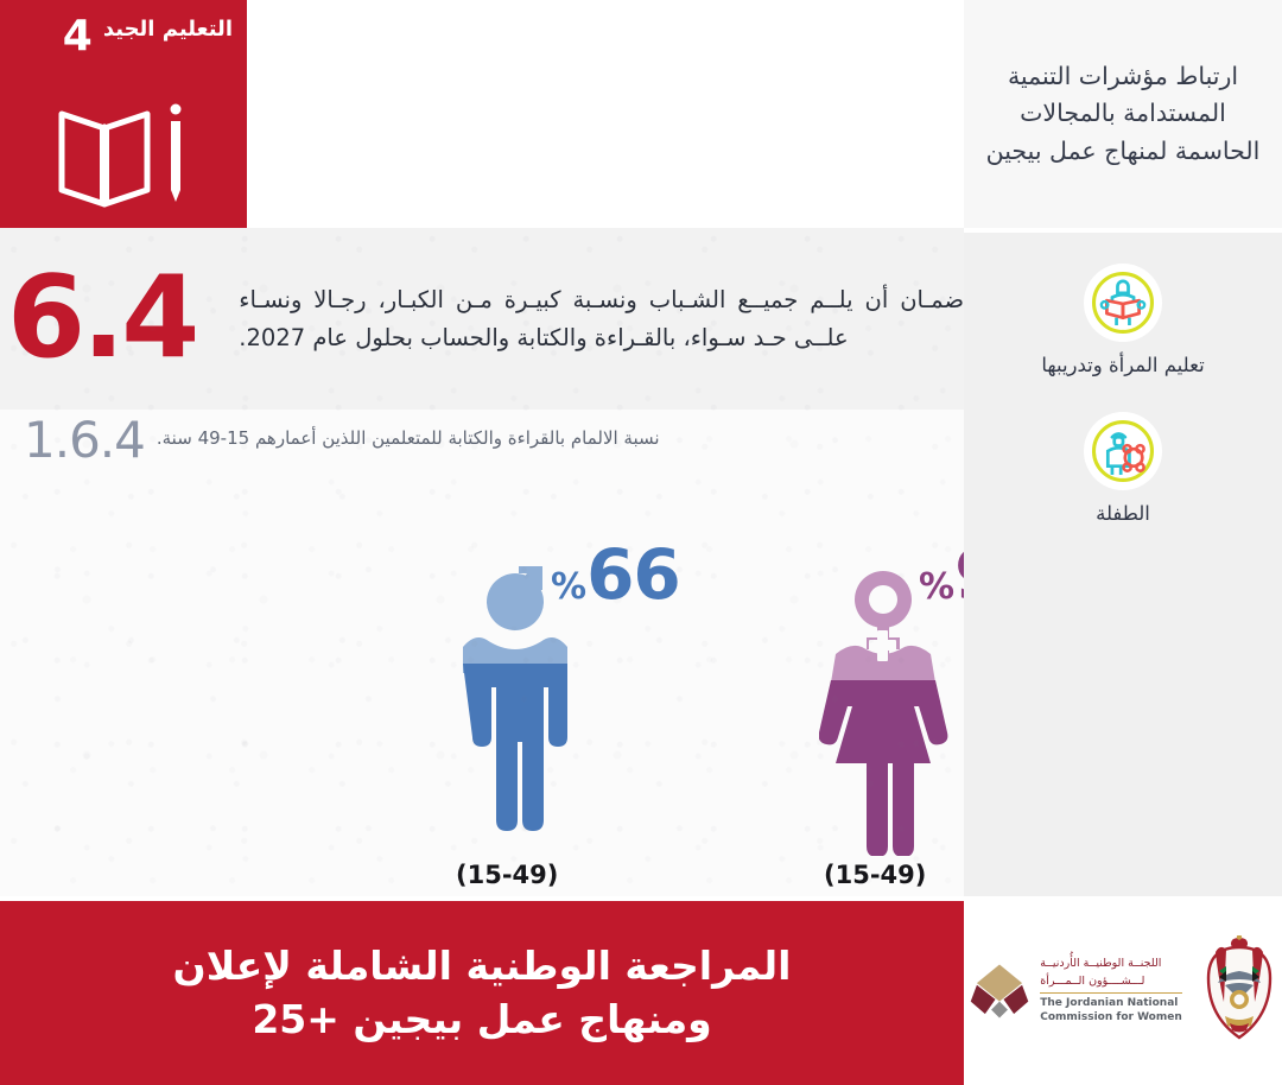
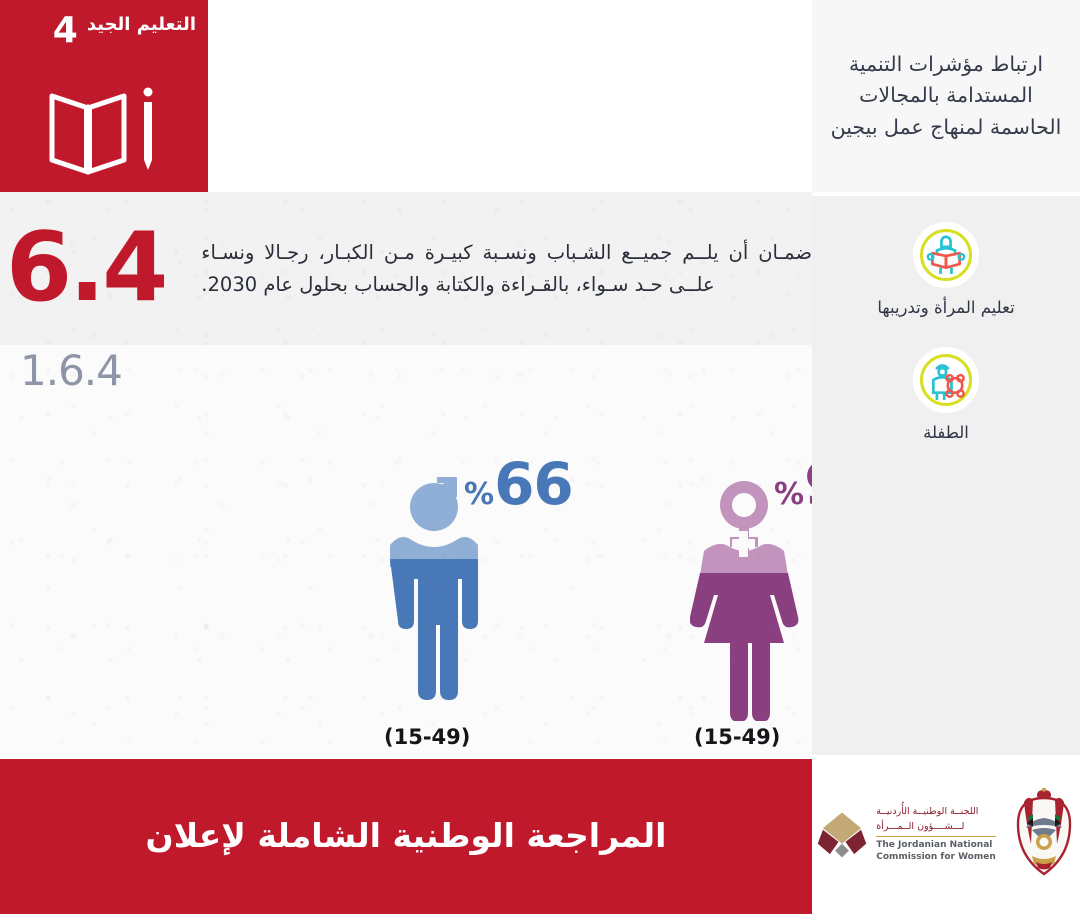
  ارتباط مؤشرات التنمية المستدامة بالمجالات الحاسمة لمنهاج عمل بيجين
  4
  التعليم الجيد
  تعليم المرأة وتدريبها
  الطفلة
  6.4
- ضمـان أن يلــم جميــع الشـباب ونسـبة كبيـرة مـن الكبـار، رجـالا ونسـاء علــى حـد سـواء، بالقـراءة والكتابة والحساب بحلول عام 2027.
+ ضمـان أن يلــم جميــع الشـباب ونسـبة كبيـرة مـن الكبـار، رجـالا ونسـاء علــى حـد سـواء، بالقـراءة والكتابة والحساب بحلول عام 2030.
  1.6.4
- نسبة الالمام بالقراءة والكتابة للمتعلمين اللذين أعمارهم 15-49 سنة.
  %
  66
  (15-49)
  %
  (15-49)
  المراجعة الوطنية الشاملة لإعلان
- ومنهاج عمل بيجين +25
  اللجنــة الوطنيــة الأُردنيــة
  لـــشــــؤون الــمـــرأة
  The Jordanian National
  Commission for Women
